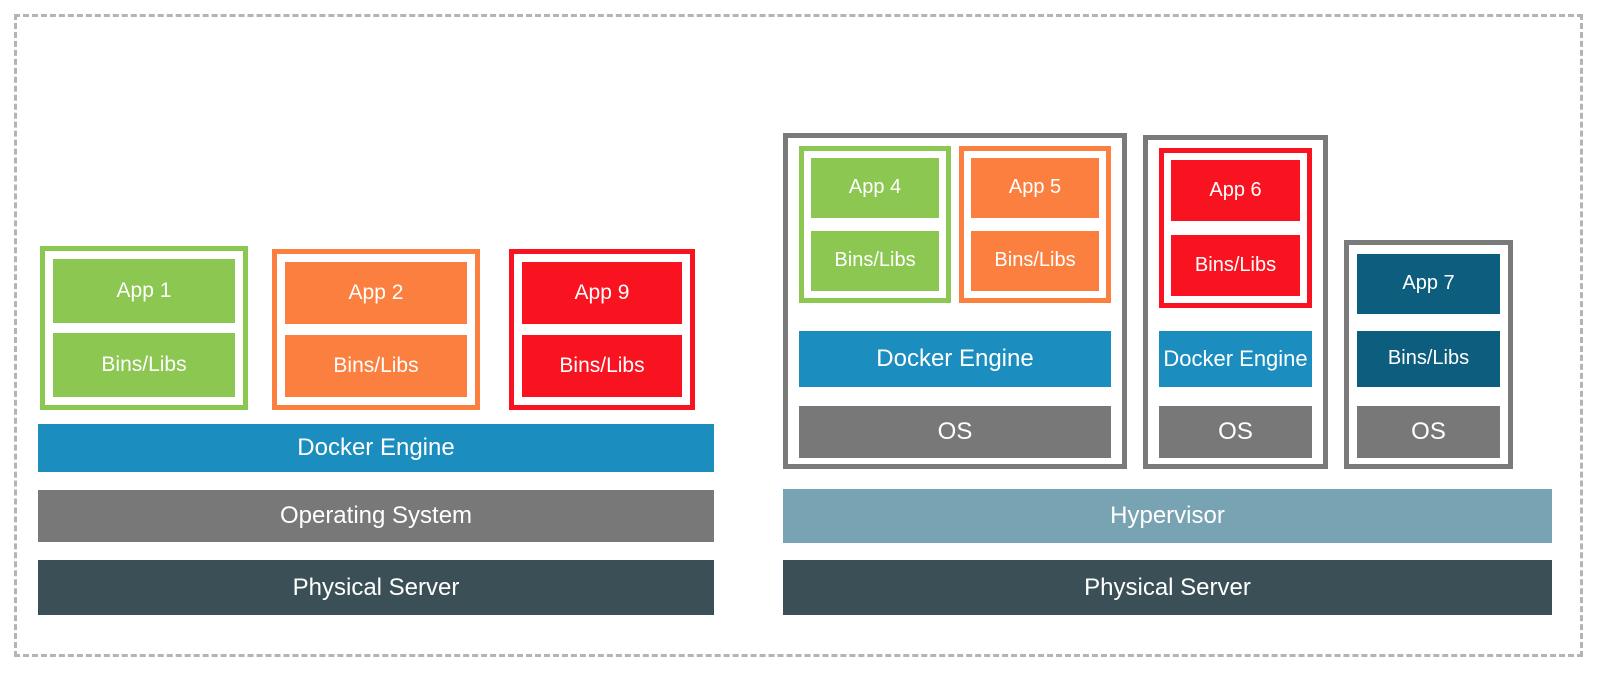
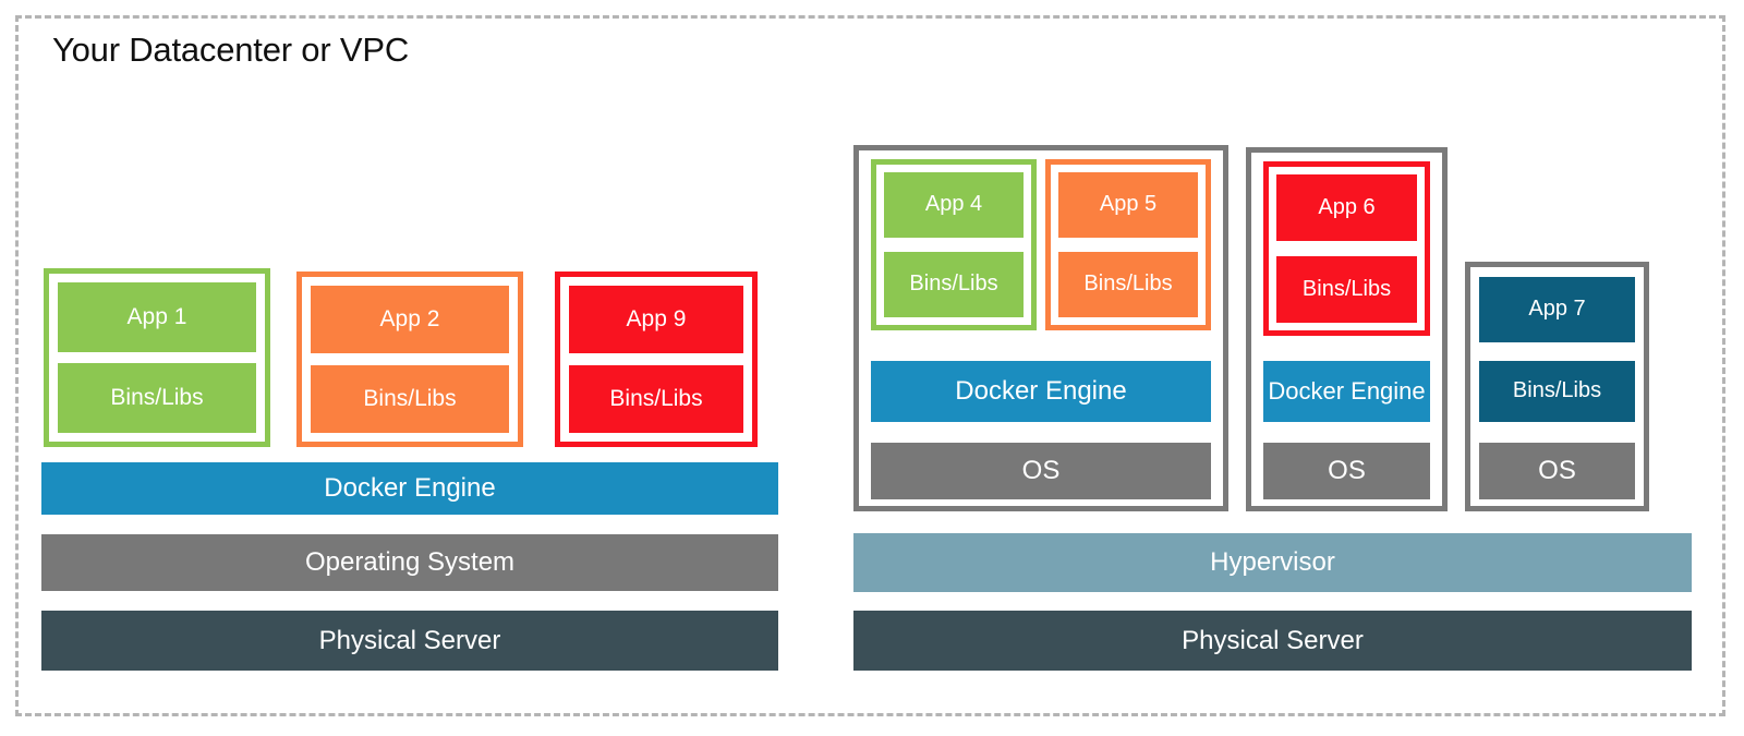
+ Your Datacenter or VPC
  App 1
  Bins/Libs
  App 2
  Bins/Libs
  App 9
  Bins/Libs
  Docker Engine
  Operating System
  Physical Server
  App 4
  Bins/Libs
  App 5
  Bins/Libs
  Docker Engine
  OS
  App 6
  Bins/Libs
  Docker Engine
  OS
  App 7
  Bins/Libs
  OS
  Hypervisor
  Physical Server
